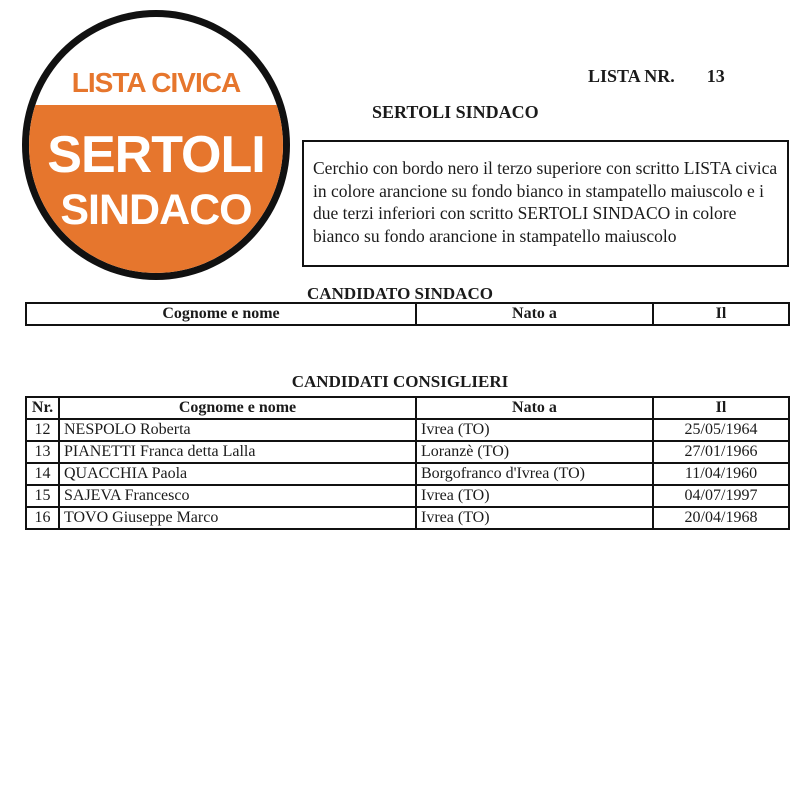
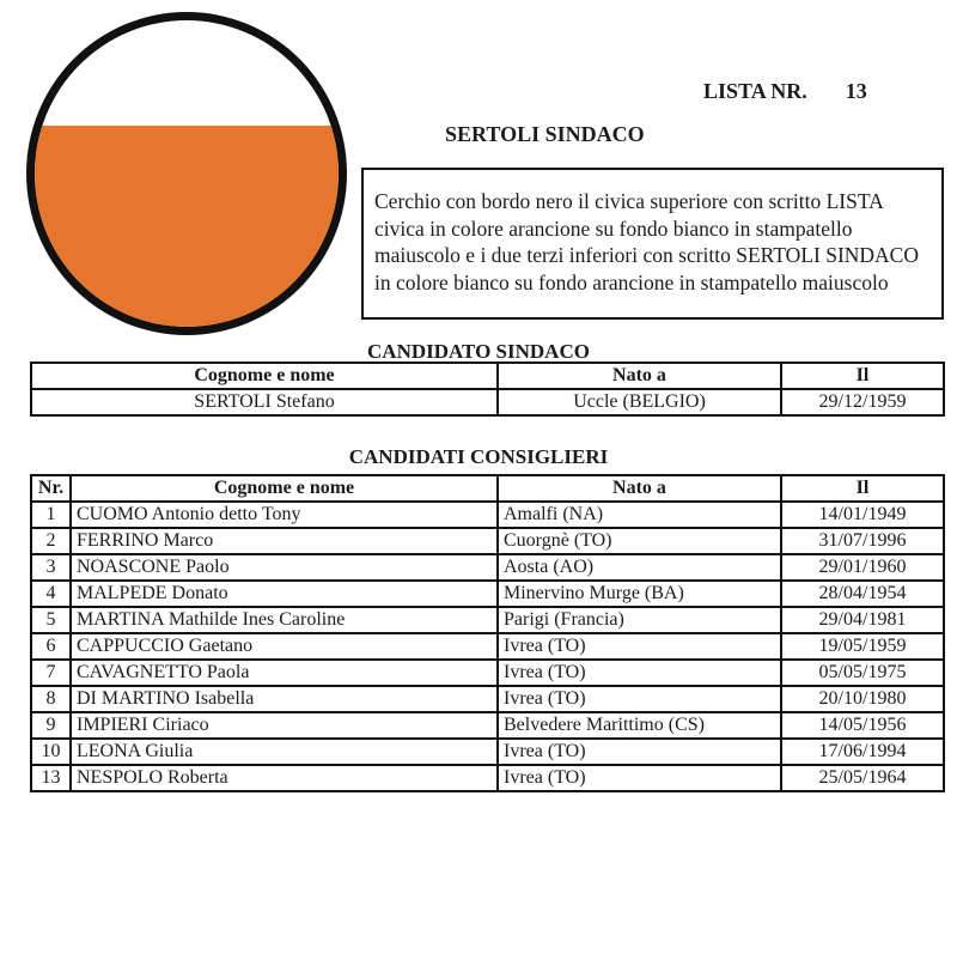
- LISTA CIVICA
- SERTOLI
- SINDACO
  LISTA NR. 13
  SERTOLI SINDACO
- Cerchio con bordo nero il terzo superiore con scritto LISTA civica in colore arancione su fondo bianco in stampatello maiuscolo e i due terzi inferiori con scritto SERTOLI SINDACO in colore bianco su fondo arancione in stampatello maiuscolo
+ Cerchio con bordo nero il civica superiore con scritto LISTA civica in colore arancione su fondo bianco in stampatello maiuscolo e i due terzi inferiori con scritto SERTOLI SINDACO in colore bianco su fondo arancione in stampatello maiuscolo
  CANDIDATO SINDACO
  Cognome e nome	Nato a	Il
+ SERTOLI Stefano	Uccle (BELGIO)	29/12/1959
  CANDIDATI CONSIGLIERI
  Nr.	Cognome e nome	Nato a	Il
+ 1	CUOMO Antonio detto Tony	Amalfi (NA)	14/01/1949
+ 2	FERRINO Marco	Cuorgnè (TO)	31/07/1996
+ 3	NOASCONE Paolo	Aosta (AO)	29/01/1960
+ 4	MALPEDE Donato	Minervino Murge (BA)	28/04/1954
+ 5	MARTINA Mathilde Ines Caroline	Parigi (Francia)	29/04/1981
+ 6	CAPPUCCIO Gaetano	Ivrea (TO)	19/05/1959
+ 7	CAVAGNETTO Paola	Ivrea (TO)	05/05/1975
+ 8	DI MARTINO Isabella	Ivrea (TO)	20/10/1980
+ 9	IMPIERI Ciriaco	Belvedere Marittimo (CS)	14/05/1956
+ 10	LEONA Giulia	Ivrea (TO)	17/06/1994
- 12	NESPOLO Roberta	Ivrea (TO)	25/05/1964
+ 13	NESPOLO Roberta	Ivrea (TO)	25/05/1964
- 13	PIANETTI Franca detta Lalla	Loranzè (TO)	27/01/1966
- 14	QUACCHIA Paola	Borgofranco d'Ivrea (TO)	11/04/1960
- 15	SAJEVA Francesco	Ivrea (TO)	04/07/1997
- 16	TOVO Giuseppe Marco	Ivrea (TO)	20/04/1968
